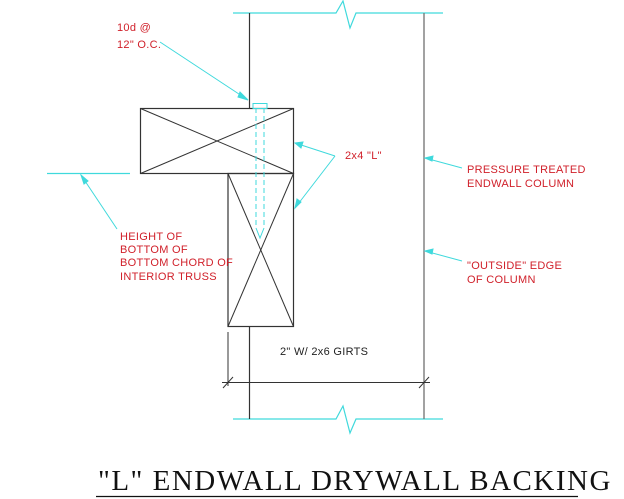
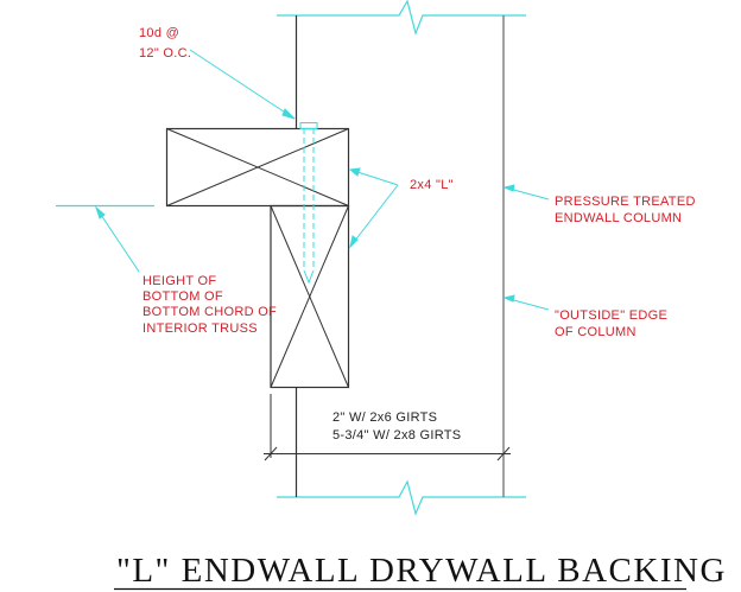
  10d @
  12" O.C.
  2x4 "L"
  PRESSURE TREATED
  ENDWALL COLUMN
  "OUTSIDE" EDGE
  OF COLUMN
  HEIGHT OF
  BOTTOM OF
  BOTTOM CHORD OF
  INTERIOR TRUSS
  2" W/ 2x6 GIRTS
+ 5-3/4" W/ 2x8 GIRTS
  "L" ENDWALL DRYWALL BACKING
